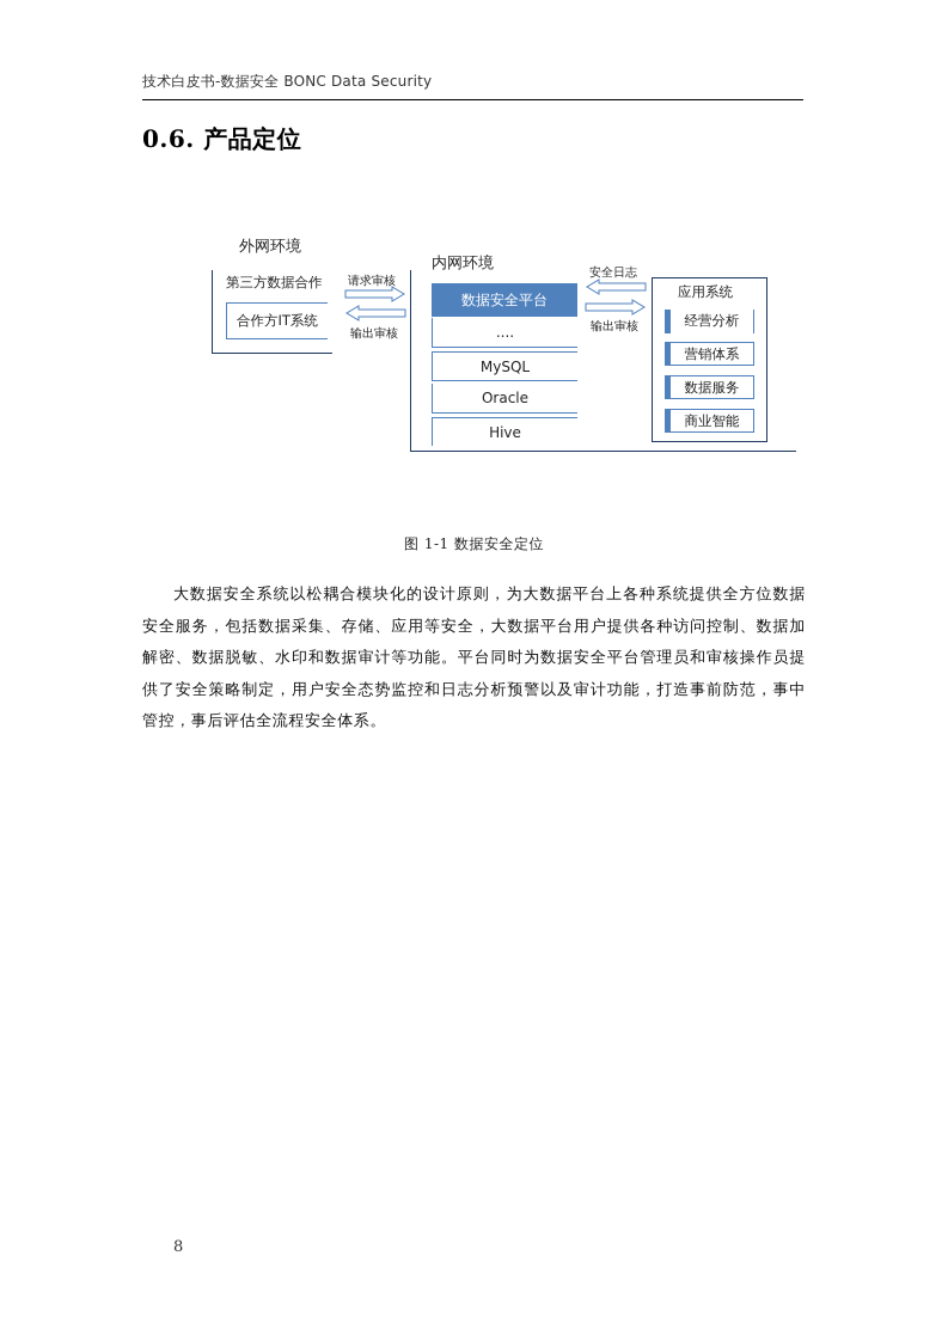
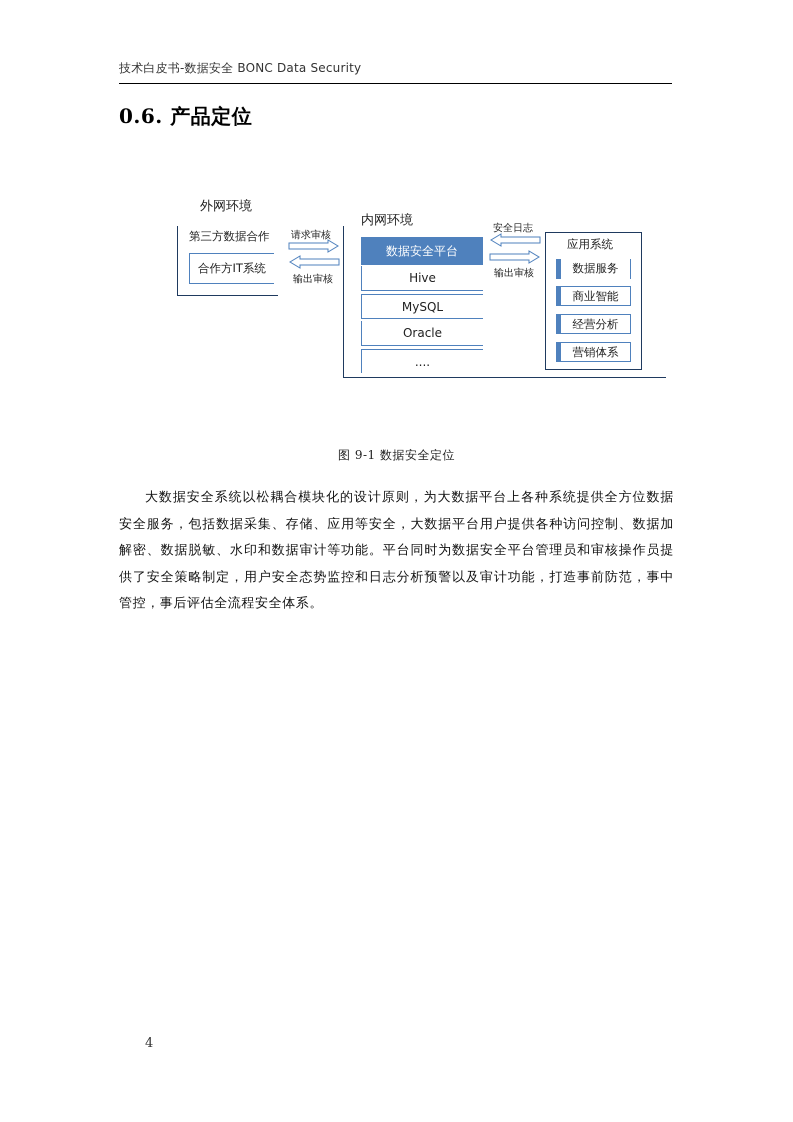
  技术白皮书-数据安全 BONC Data Security
  0.6. 产品定位
  外网环境
  第三方数据合作
  合作方IT系统
  请求审核
  输出审核
  内网环境
  数据安全平台
- ....
+ Hive
  MySQL
  Oracle
- Hive
+ ....
  安全日志
  输出审核
  应用系统
- 经营分析
+ 数据服务
- 营销体系
+ 商业智能
- 数据服务
+ 经营分析
- 商业智能
+ 营销体系
- 图 1-1 数据安全定位
+ 图 9-1 数据安全定位
  大数据安全系统以松耦合模块化的设计原则，为大数据平台上各种系统提供全方位数据安全服务，包括数据采集、存储、应用等安全，大数据平台用户提供各种访问控制、数据加解密、数据脱敏、水印和数据审计等功能。平台同时为数据安全平台管理员和审核操作员提供了安全策略制定，用户安全态势监控和日志分析预警以及审计功能，打造事前防范，事中管控，事后评估全流程安全体系。
- 8
+ 4
